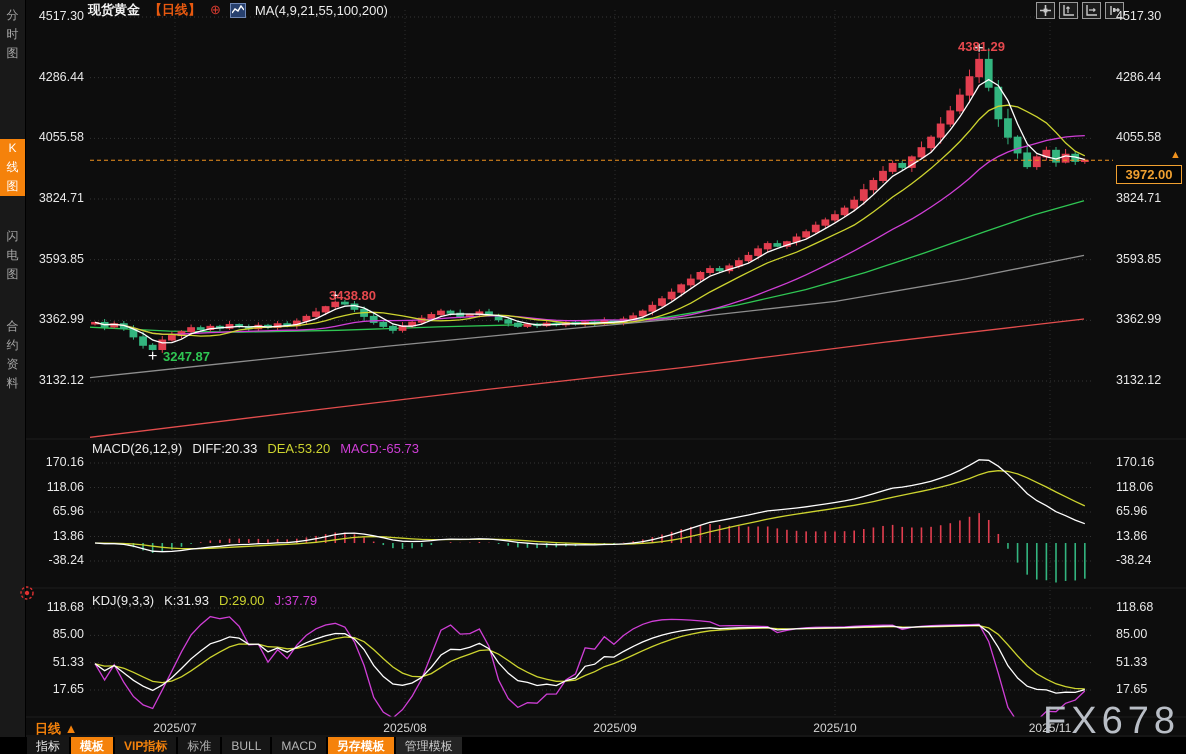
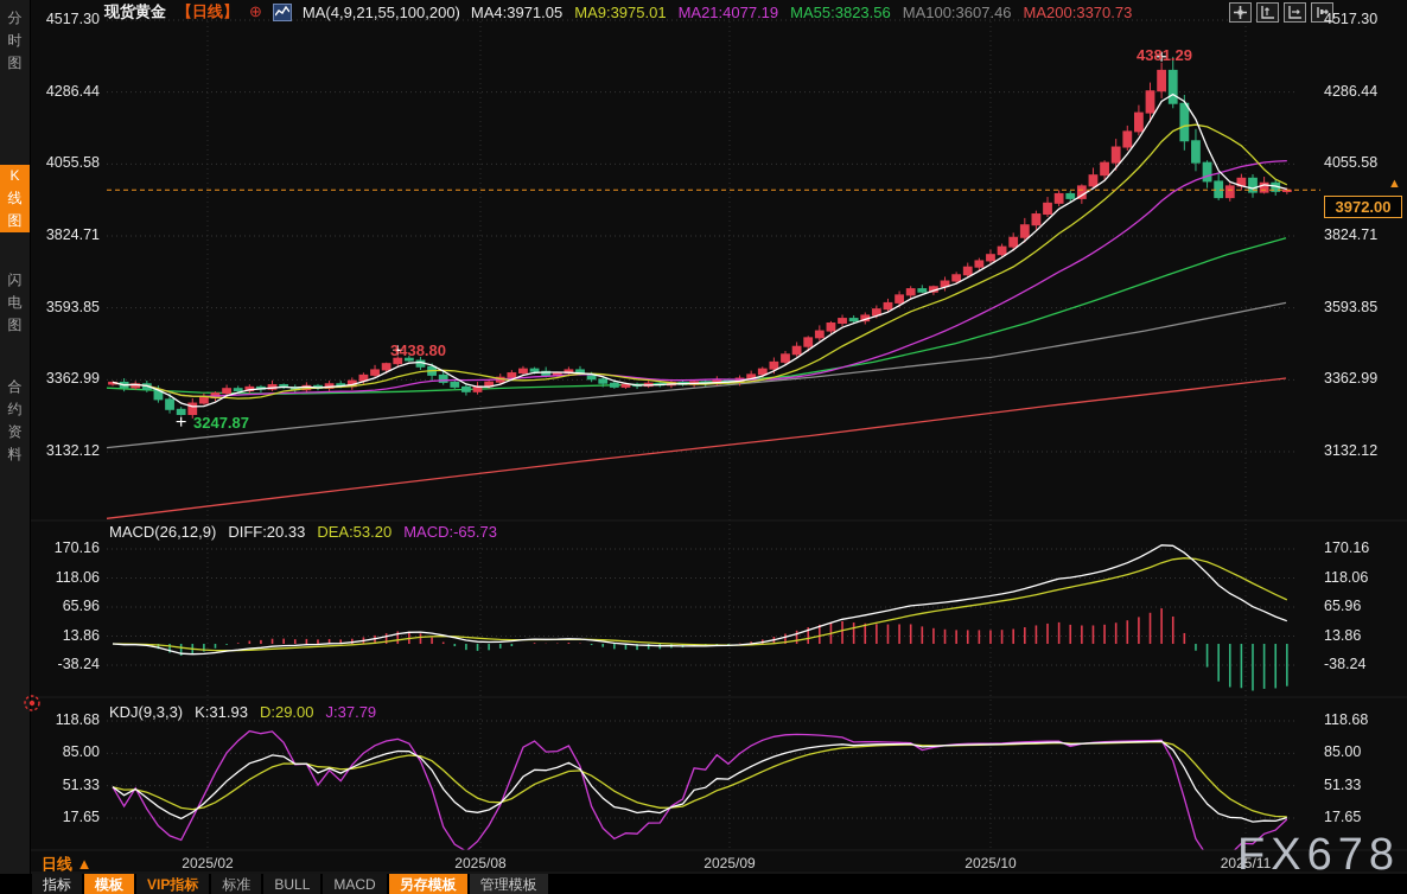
  分
  时
  图
  K
  线
  图
  闪
  电
  图
  合
  约
  资
  料
  现货黄金
  【日线】
  ⊕
  MA(4,9,21,55,100,200)
+ MA4:3971.05
+ MA9:3975.01
+ MA21:4077.19
+ MA55:3823.56
+ MA100:3607.46
+ MA200:3370.73
  4517.30
  4517.30
  4286.44
  4286.44
  4055.58
  4055.58
  3824.71
  3824.71
  3593.85
  3593.85
  3362.99
  3362.99
  3132.12
  3132.12
  170.16
  170.16
  118.06
  118.06
  65.96
  65.96
  13.86
  13.86
  -38.24
  -38.24
  118.68
  118.68
  85.00
  85.00
  51.33
  51.33
  17.65
  17.65
  MACD(26,12,9)
  DIFF:20.33
  DEA:53.20
  MACD:-65.73
  KDJ(9,3,3)
  K:31.93
  D:29.00
  J:37.79
  4381.29
  3438.80
  3247.87
  3972.00
  ▲
- 2025/07
+ 2025/02
  2025/08
  2025/09
  2025/10
  2025/11
  日线 ▲
  FX678
  指标
  模板
  VIP指标
  标准
  BULL
  MACD
  另存模板
  管理模板
